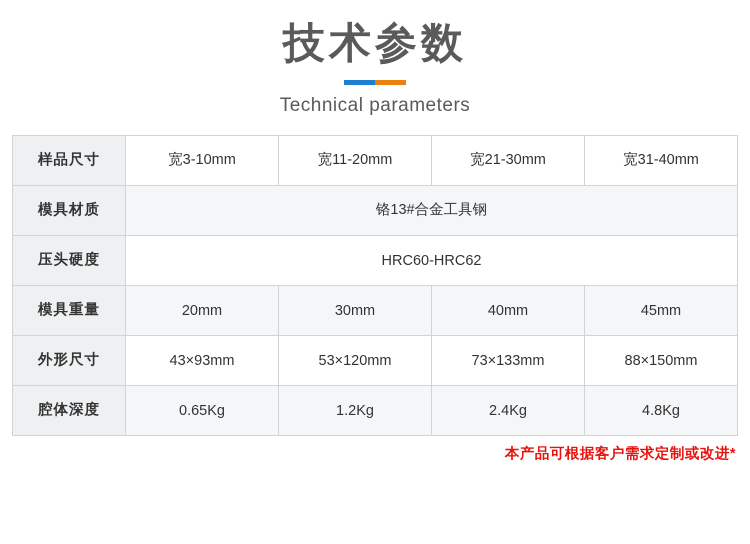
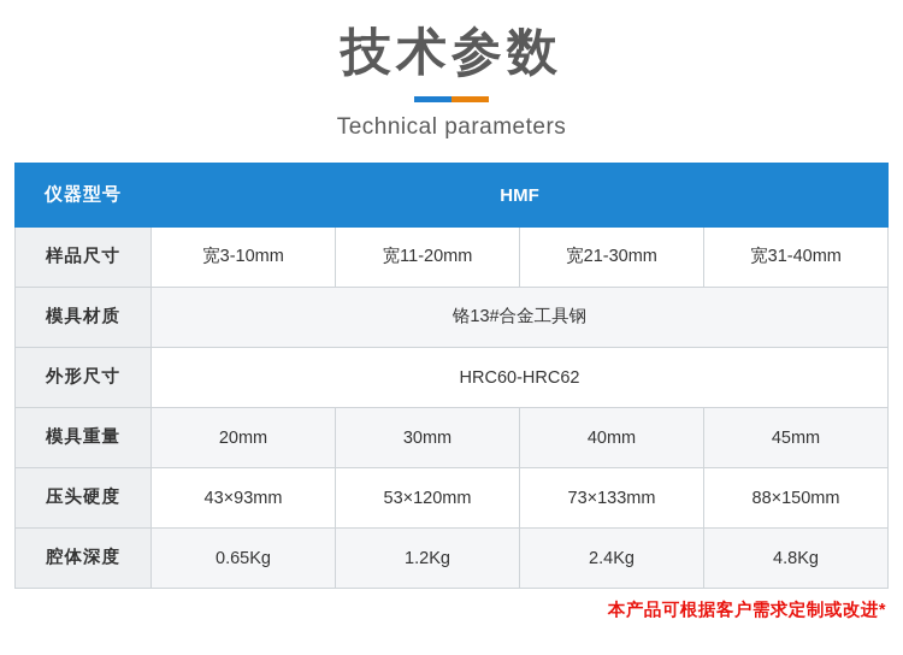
  技术参数
  Technical parameters
+ 仪器型号	HMF
  样品尺寸	宽3-10mm	宽11-20mm	宽21-30mm	宽31-40mm
  模具材质	铬13#合金工具钢
- 压头硬度	HRC60-HRC62
+ 外形尺寸	HRC60-HRC62
  模具重量	20mm	30mm	40mm	45mm
- 外形尺寸	43×93mm	53×120mm	73×133mm	88×150mm
+ 压头硬度	43×93mm	53×120mm	73×133mm	88×150mm
  腔体深度	0.65Kg	1.2Kg	2.4Kg	4.8Kg
  本产品可根据客户需求定制或改进*
